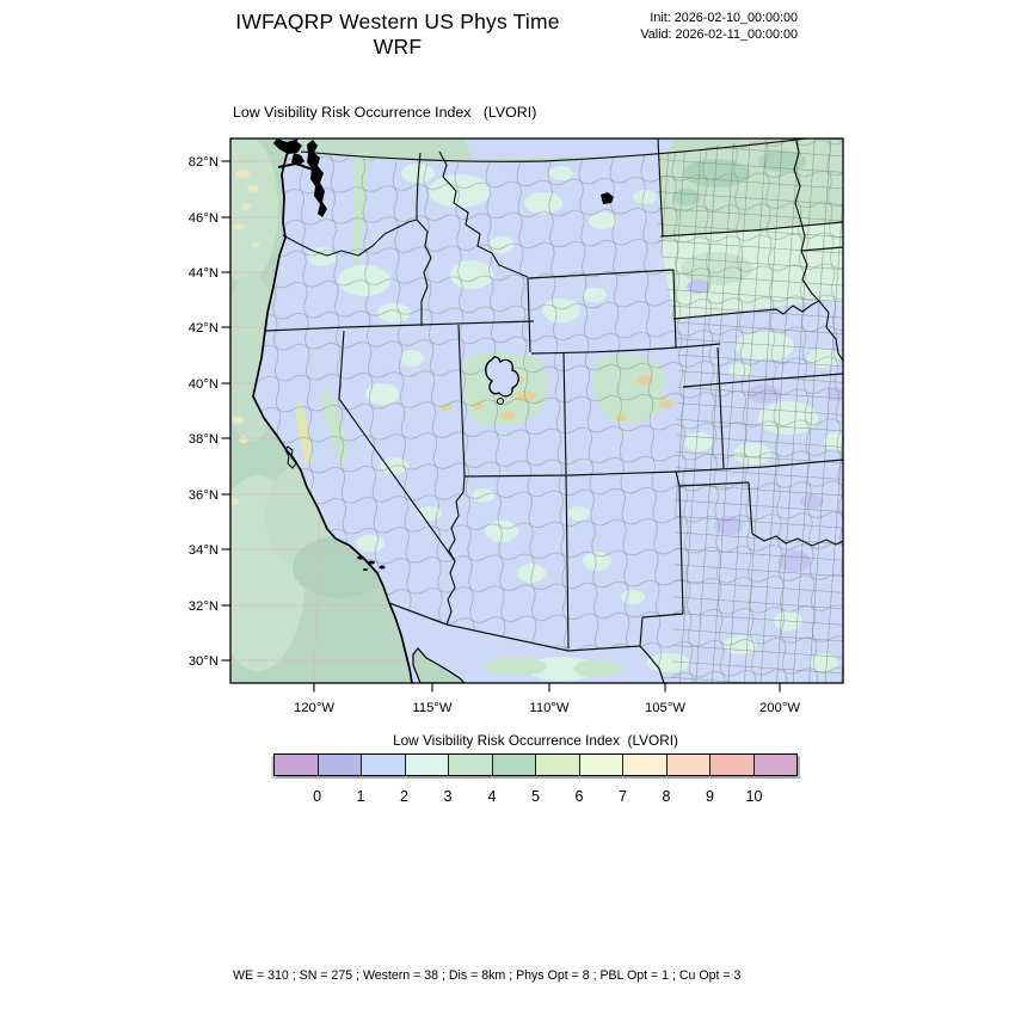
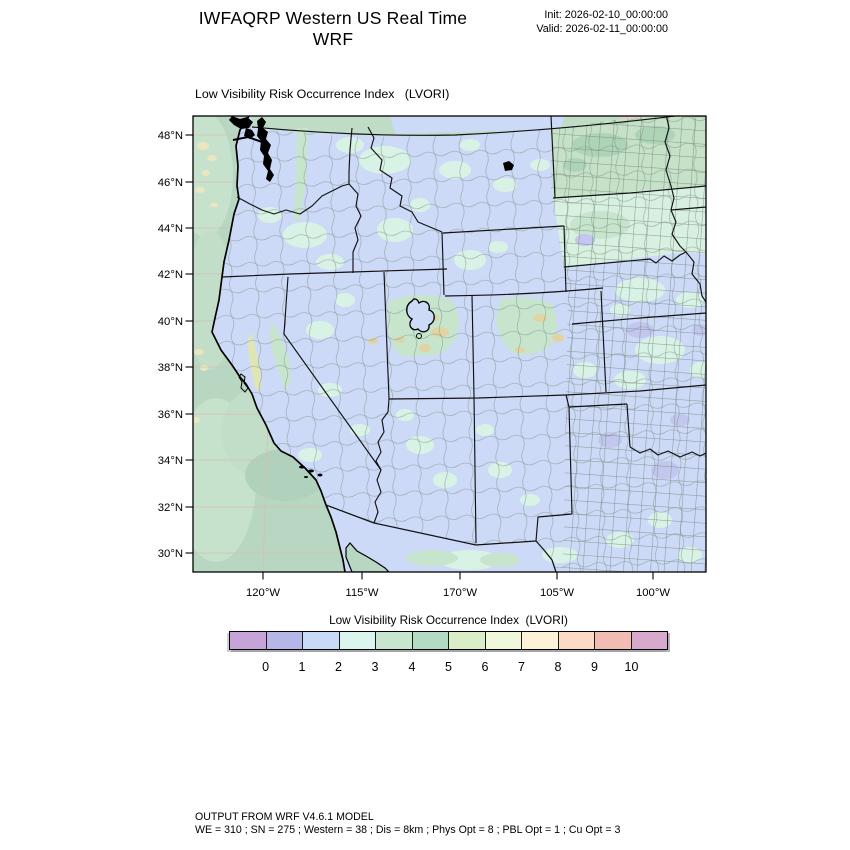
- IWFAQRP Western US Phys Time WRF
+ IWFAQRP Western US Real Time WRF
  Init: 2026-02-10_00:00:00
  Valid: 2026-02-11_00:00:00
  Low Visibility Risk Occurrence Index (LVORI)
- 82°N
+ 48°N
  46°N
  44°N
  42°N
  40°N
  38°N
  36°N
  34°N
  32°N
  30°N
  120°W
  115°W
- 110°W
+ 170°W
  105°W
- 200°W
+ 100°W
  Low Visibility Risk Occurrence Index (LVORI)
  0
  1
  2
  3
  4
  5
  6
  7
  8
  9
  10
+ OUTPUT FROM WRF V4.6.1 MODEL
  WE = 310 ; SN = 275 ; Western = 38 ; Dis = 8km ; Phys Opt = 8 ; PBL Opt = 1 ; Cu Opt = 3
